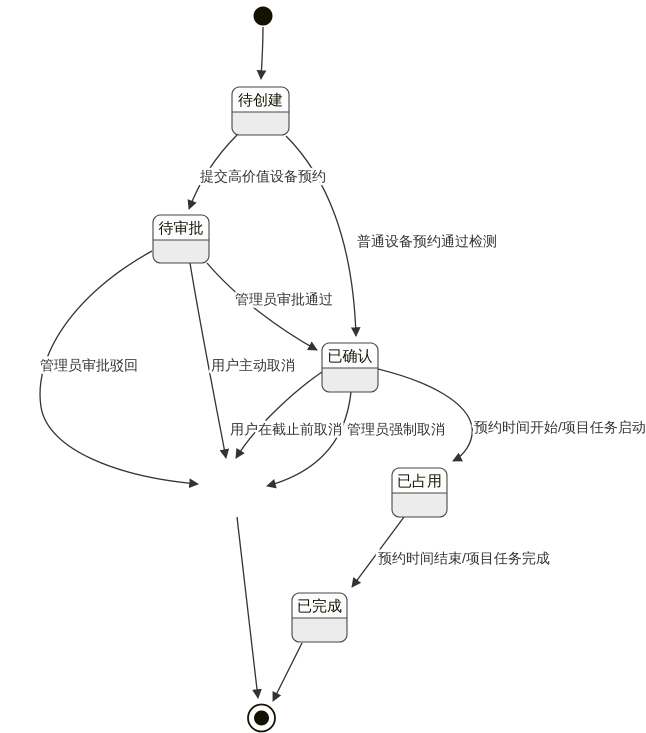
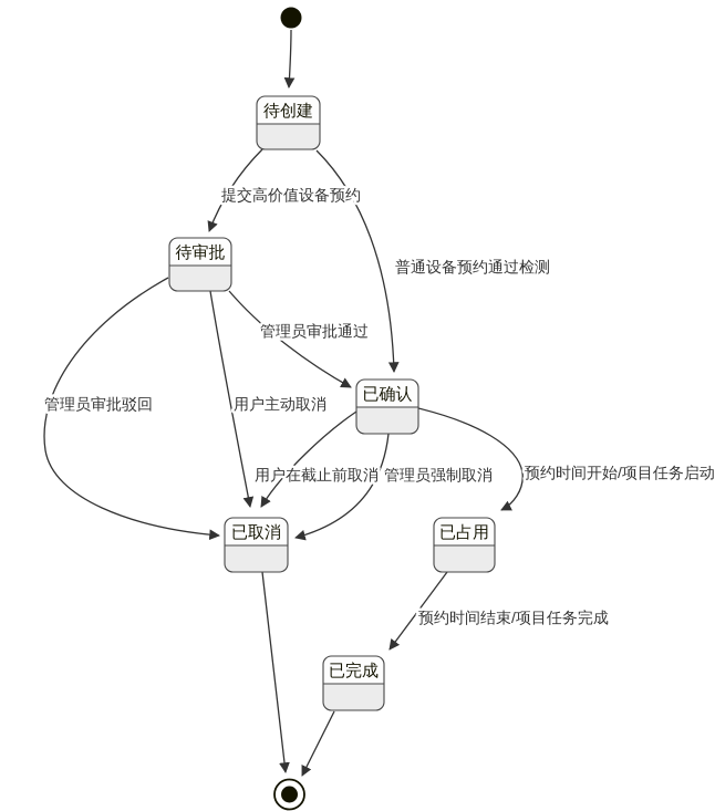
  提交高价值设备预约
  普通设备预约通过检测
  管理员审批通过
  管理员审批驳回
  用户主动取消
  用户在截止前取消
  管理员强制取消
  预约时间开始/项目任务启动
  预约时间结束/项目任务完成
  待创建
  待审批
  已确认
+ 已取消
  已占用
  已完成
